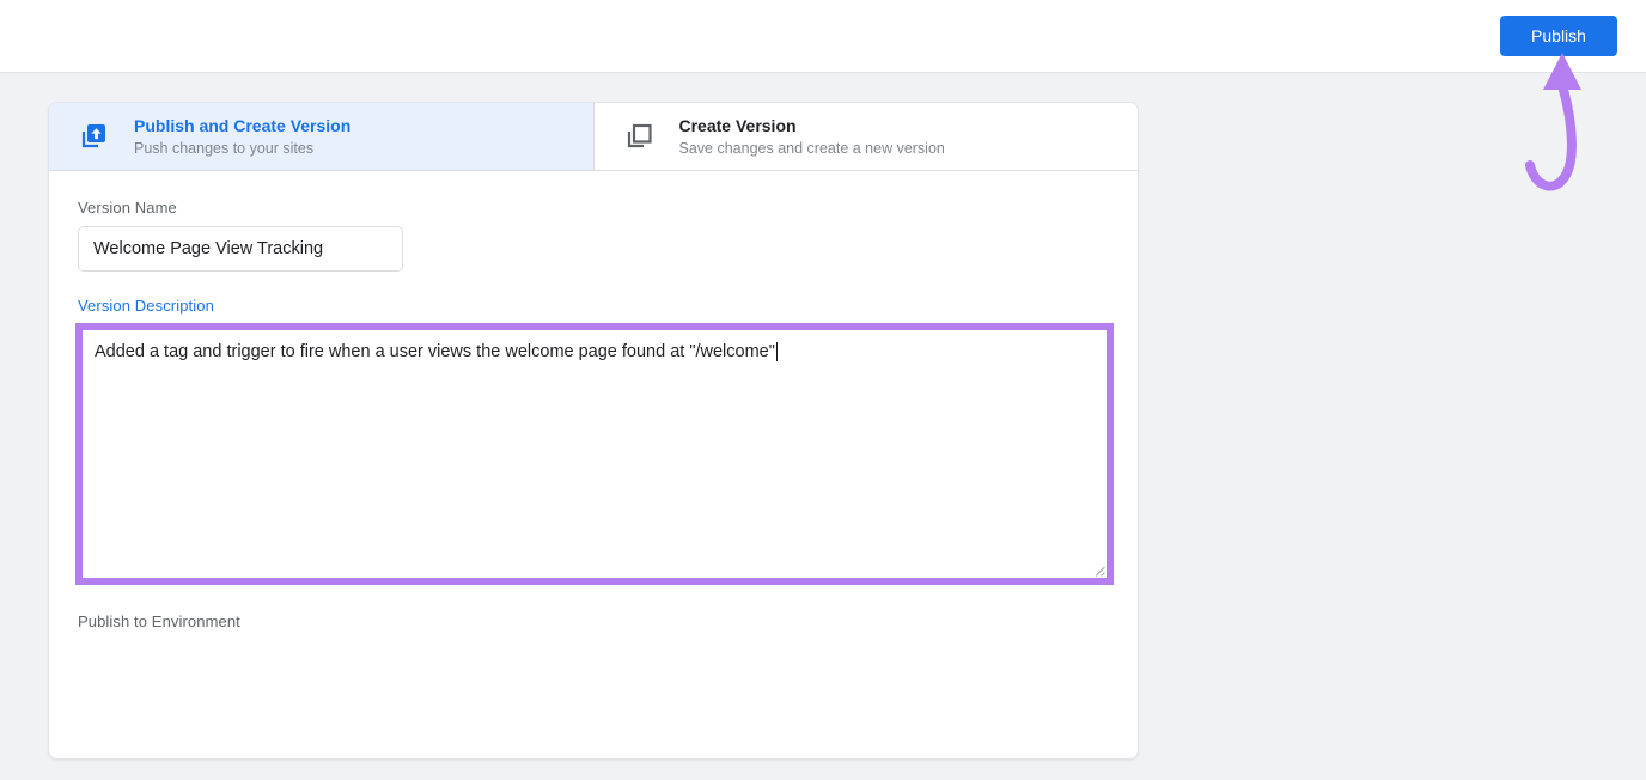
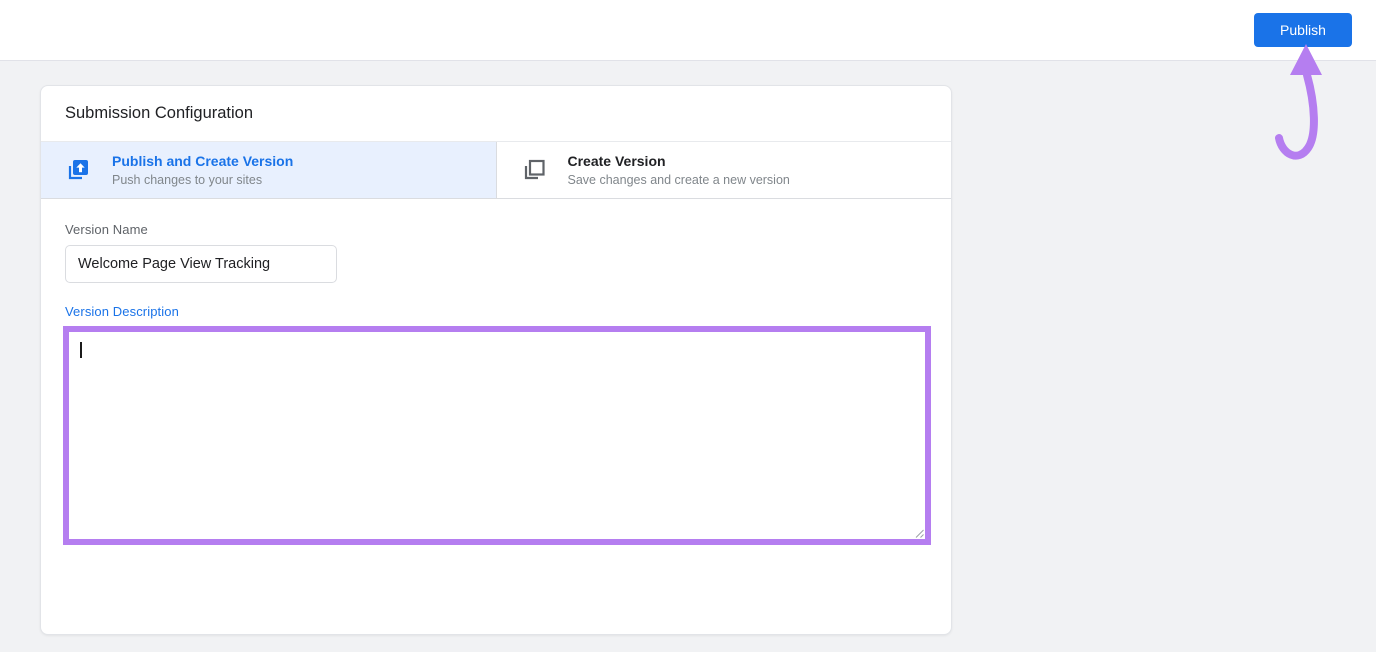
  Publish
+ Submission Configuration
  Publish and Create Version
  Push changes to your sites
  Create Version
  Save changes and create a new version
  Version Name
  Welcome Page View Tracking
  Version Description
- Added a tag and trigger to fire when a user views the welcome page found at "/welcome"
- Publish to Environment
